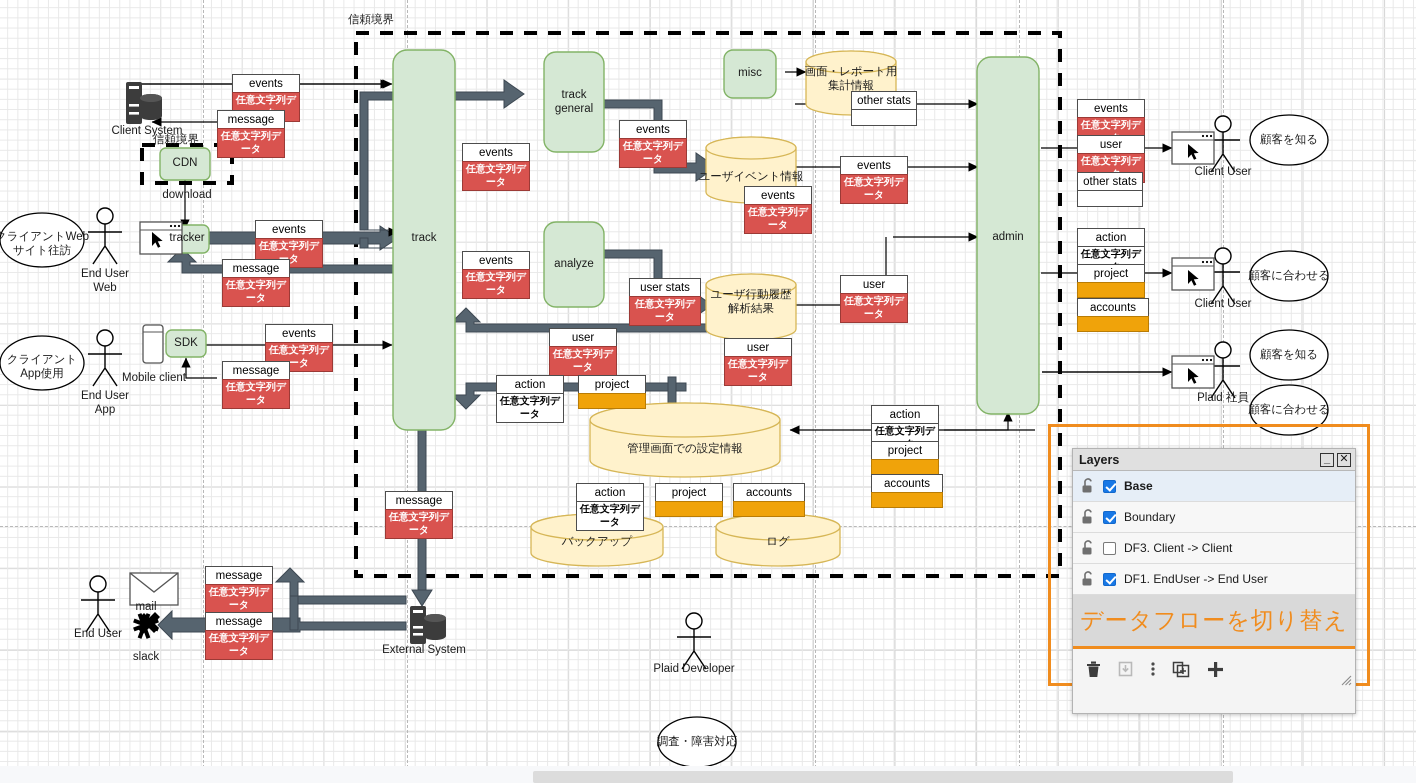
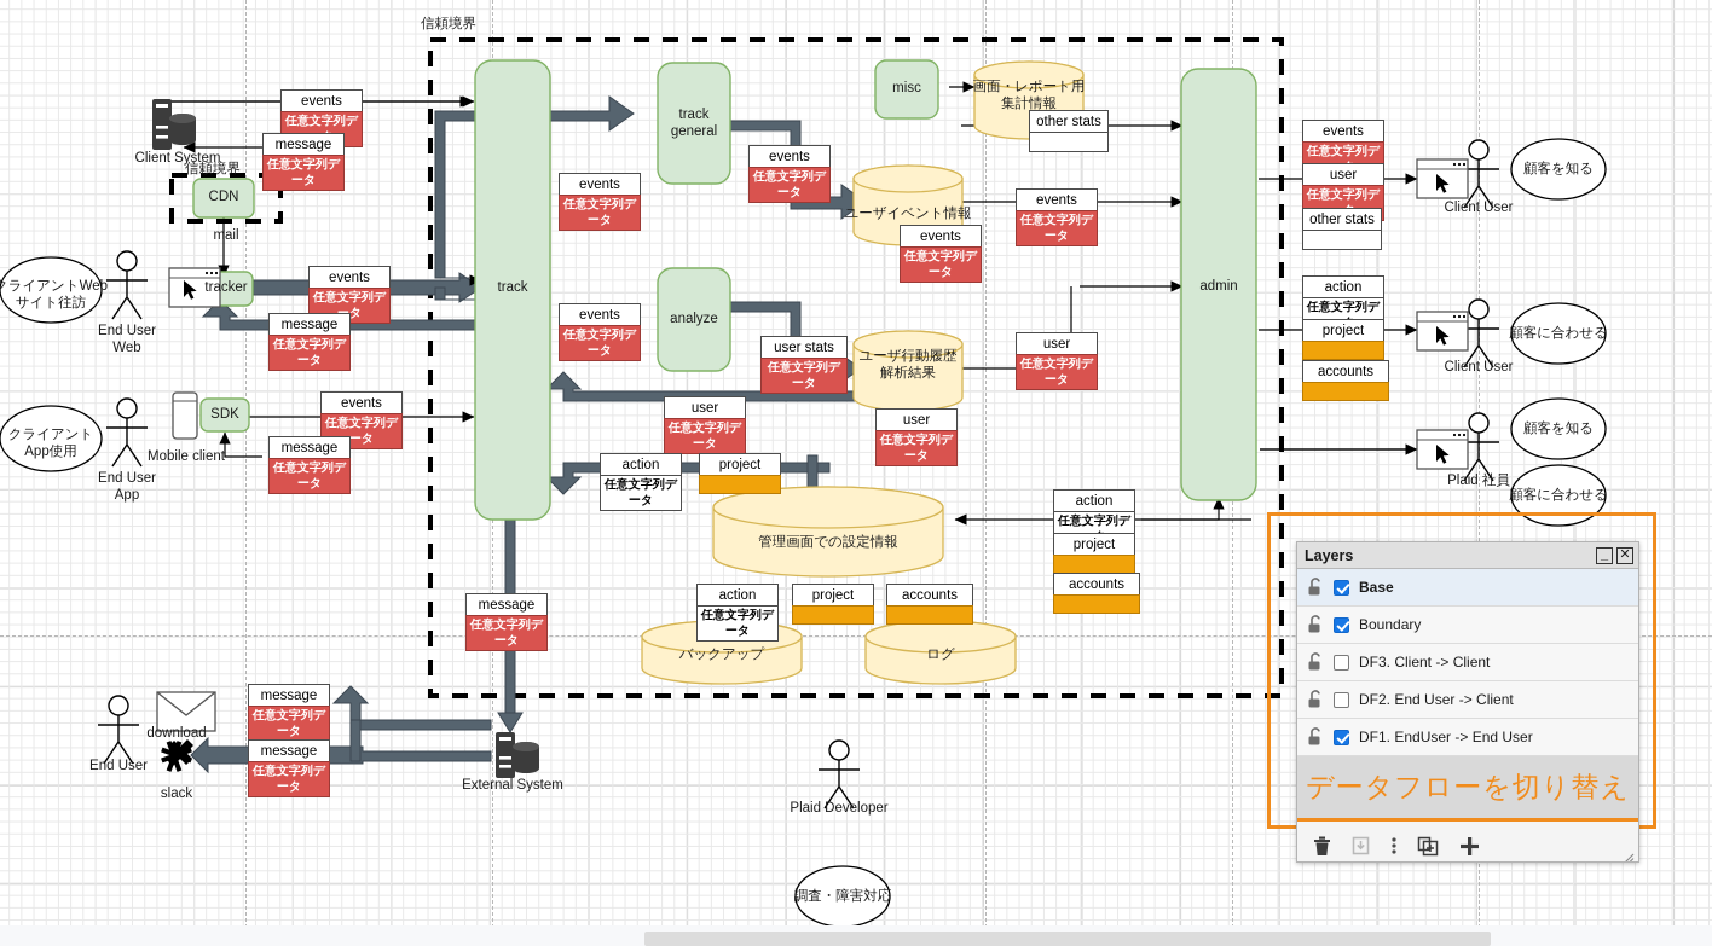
  信頼境界
  信頼境界
  CDN
  tracker
  SDK
  track
  track
  general
  analyze
  misc
  admin
  画面・レポート用
  集計情報
  ユーザイベント情報
  ユーザ行動履歴
  解析結果
  管理画面での設定情報
  バックアップ
  ログ
  End User
  Web
  End User
  App
  End User
  Client User
  Client User
  Plaid 社員
  Plaid Developer
  クライアントWeb
  サイト往訪
  クライアント
  App使用
  顧客を知る
  顧客に合わせる
  顧客を知る
  顧客に合わせる
  調査・障害対応
  Client System
  Mobile client
  External System
- mail
+ download
  slack
- download
+ mail
  events
  任意文字列デ
  message
  任意文字列データ
  events
  任意文字列デタ
  message
  任意文字列データ
  events
  任意文字列データ
  message
  任意文字列データ
  events
  任意文字列データ
  events
  任意文字列データ
  events
  任意文字列データ
  events
  任意文字列データ
  events
  任意文字列データ
  user stats
  任意文字列データ
  user
  任意文字列データ
  user
  任意文字列データ
  user
  任意文字列データ
  action
  任意文字列データ
  project
  action
  任意文字列データ
  project
  accounts
  message
  任意文字列データ
  message
  任意文字列データ
  message
  任意文字列データ
  action
  任意文字列デ
  project
  accounts
  events
  任意文字列デ
  user
  任意文字列デ
  other stats
  other stats
  action
  任意文字列デ
  project
  accounts
  Layers
  _
  ✕
  Base
  Boundary
  DF3. Client -> Client
+ DF2. End User -> Client
  DF1. EndUser -> End User
  データフローを切り替え
